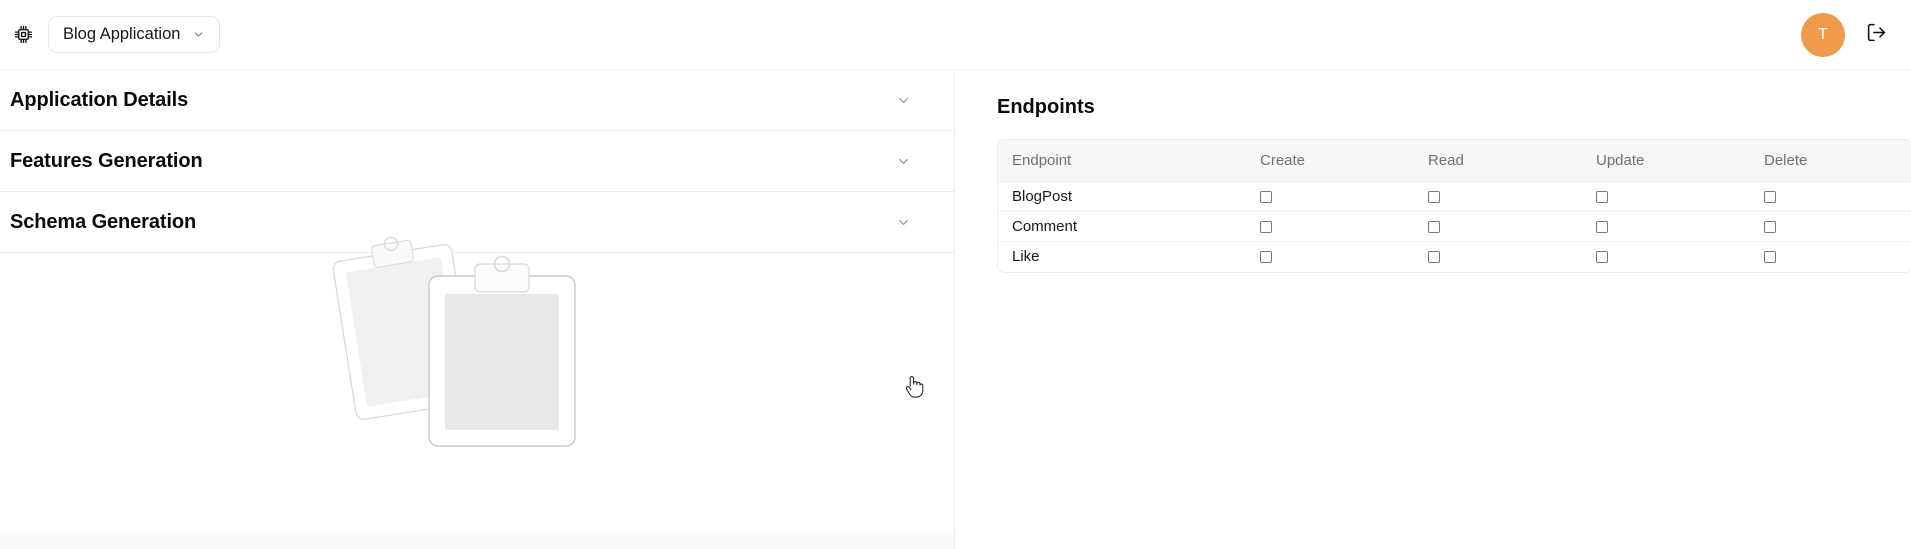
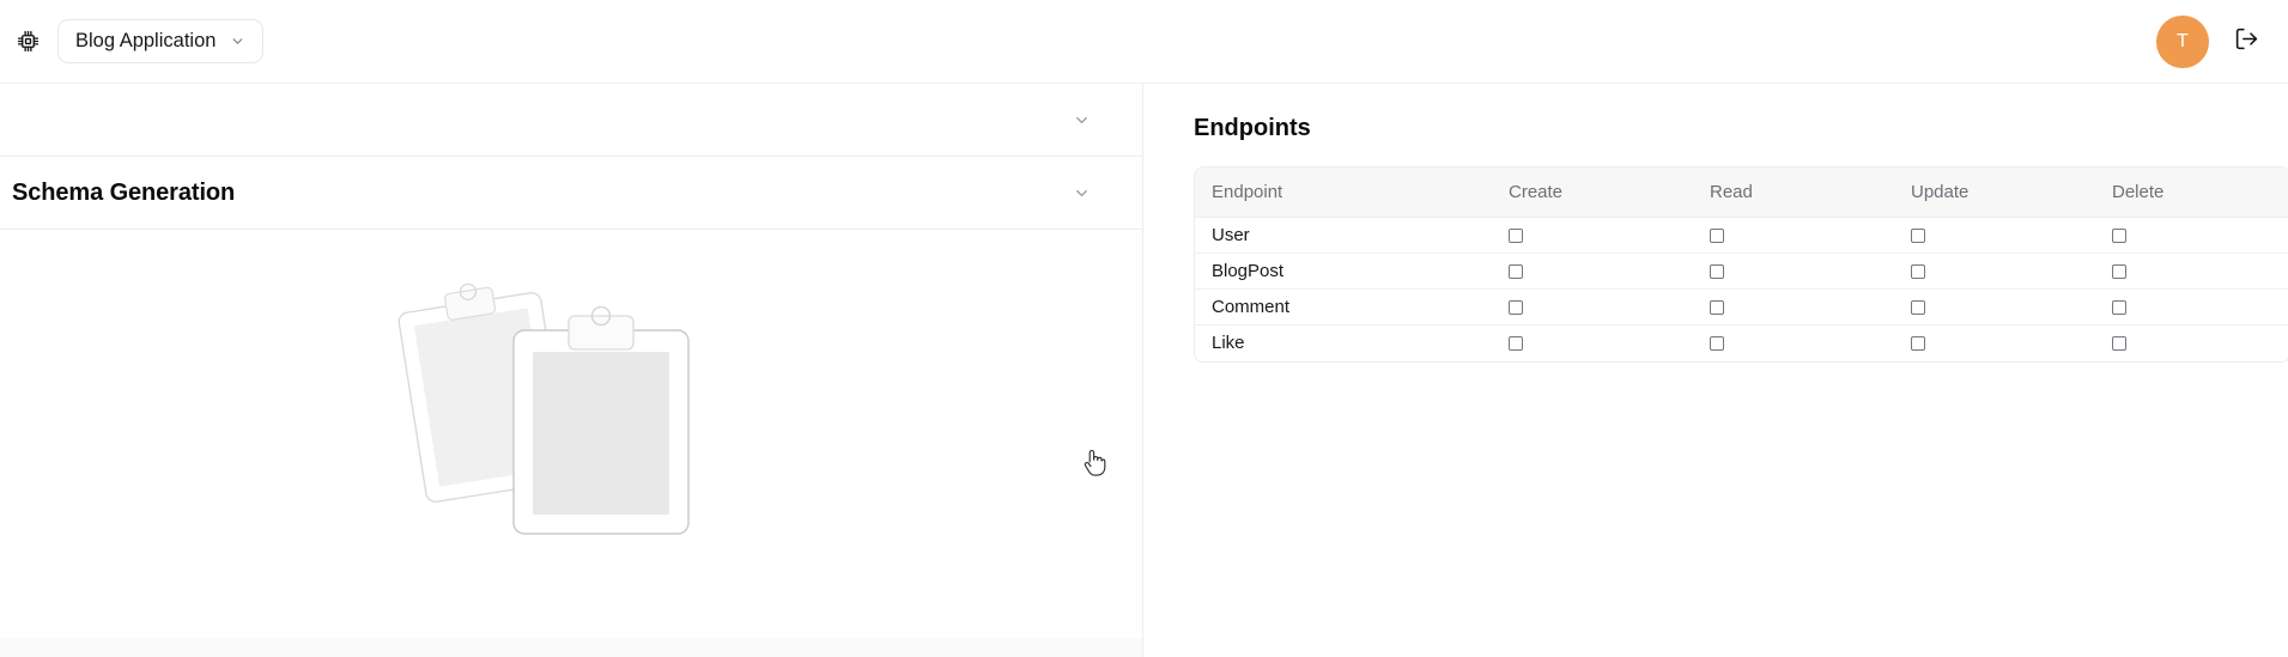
  Blog Application
  T
- Application Details
- Features Generation
  Schema Generation
  Endpoints
  Endpoint	Create	Read	Update	Delete
+ User
  BlogPost
  Comment
  Like
